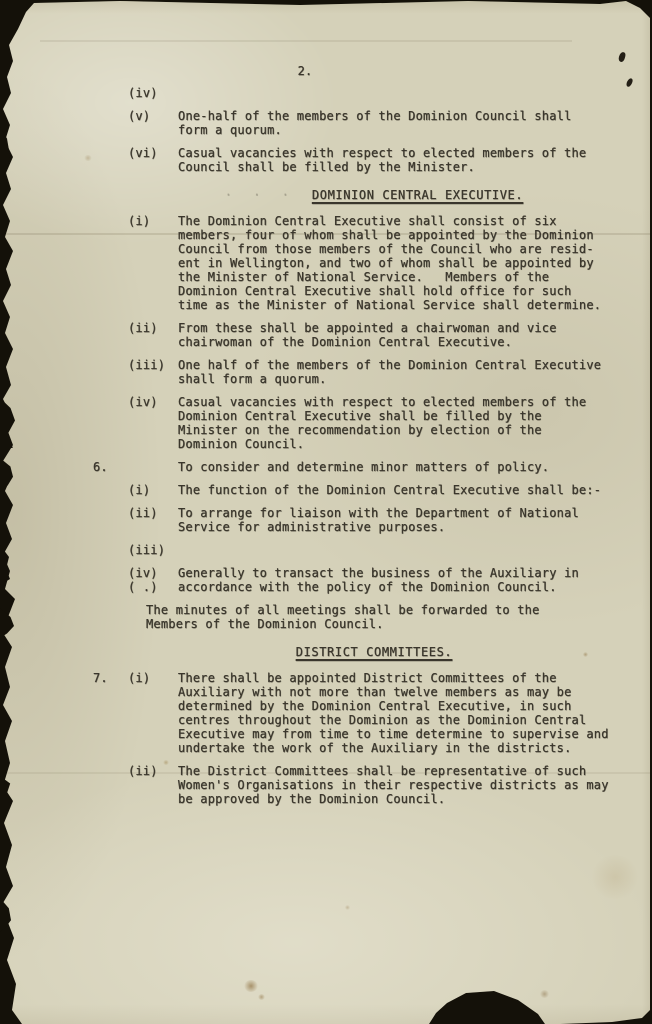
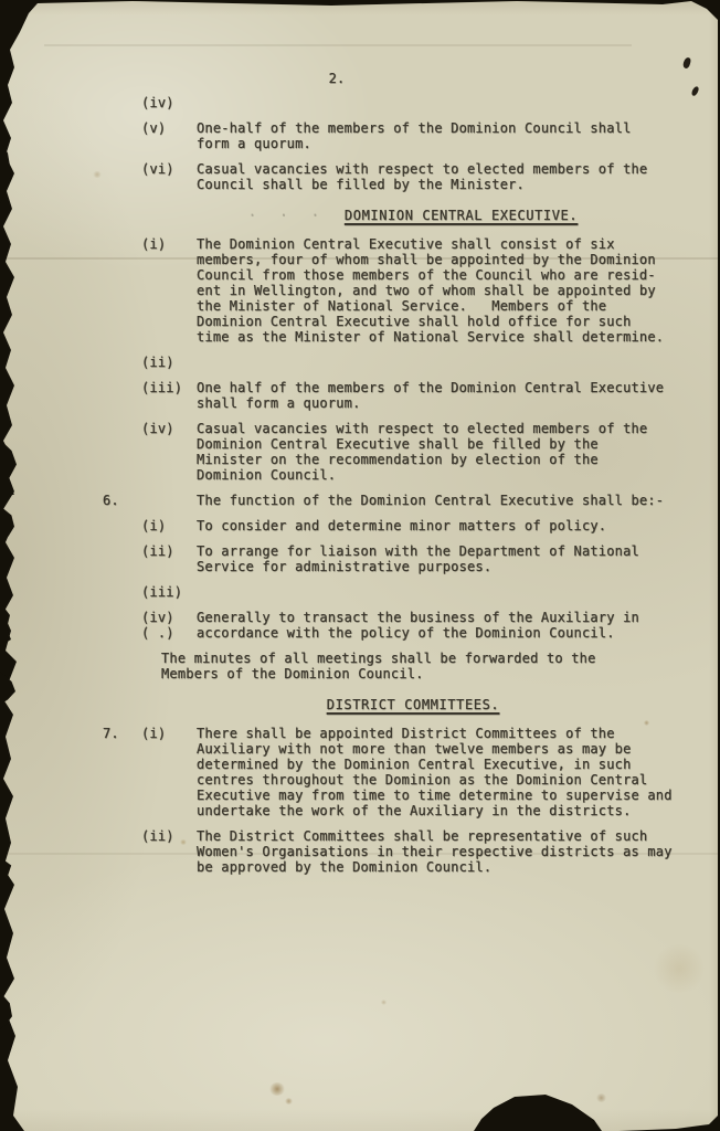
  2.
  (iv)
  (v)
  One-half of the members of the Dominion Council shall
  form a quorum.
  (vi)
  Casual vacancies with respect to elected members of the
  Council shall be filled by the Minister.
  · · · DOMINION CENTRAL EXECUTIVE.
  (i)
  The Dominion Central Executive shall consist of six
  members, four of whom shall be appointed by the Dominion
  Council from those members of the Council who are resid-
  ent in Wellington, and two of whom shall be appointed by
  the Minister of National Service. Members of the
  Dominion Central Executive shall hold office for such
  time as the Minister of National Service shall determine.
  (ii)
- From these shall be appointed a chairwoman and vice
- chairwoman of the Dominion Central Executive.
  (iii)
  One half of the members of the Dominion Central Executive
  shall form a quorum.
  (iv)
  Casual vacancies with respect to elected members of the
  Dominion Central Executive shall be filled by the
  Minister on the recommendation by election of the
  Dominion Council.
  6.
- To consider and determine minor matters of policy.
+ The function of the Dominion Central Executive shall be:-
  (i)
- The function of the Dominion Central Executive shall be:-
+ To consider and determine minor matters of policy.
  (ii)
  To arrange for liaison with the Department of National
  Service for administrative purposes.
  (iii)
  (iv)
  ( .)
  Generally to transact the business of the Auxiliary in
  accordance with the policy of the Dominion Council.
  The minutes of all meetings shall be forwarded to the
  Members of the Dominion Council.
  DISTRICT COMMITTEES.
  7.
  (i)
  There shall be appointed District Committees of the
  Auxiliary with not more than twelve members as may be
  determined by the Dominion Central Executive, in such
  centres throughout the Dominion as the Dominion Central
  Executive may from time to time determine to supervise and
  undertake the work of the Auxiliary in the districts.
  (ii)
  The District Committees shall be representative of such
  Women's Organisations in their respective districts as may
  be approved by the Dominion Council.
